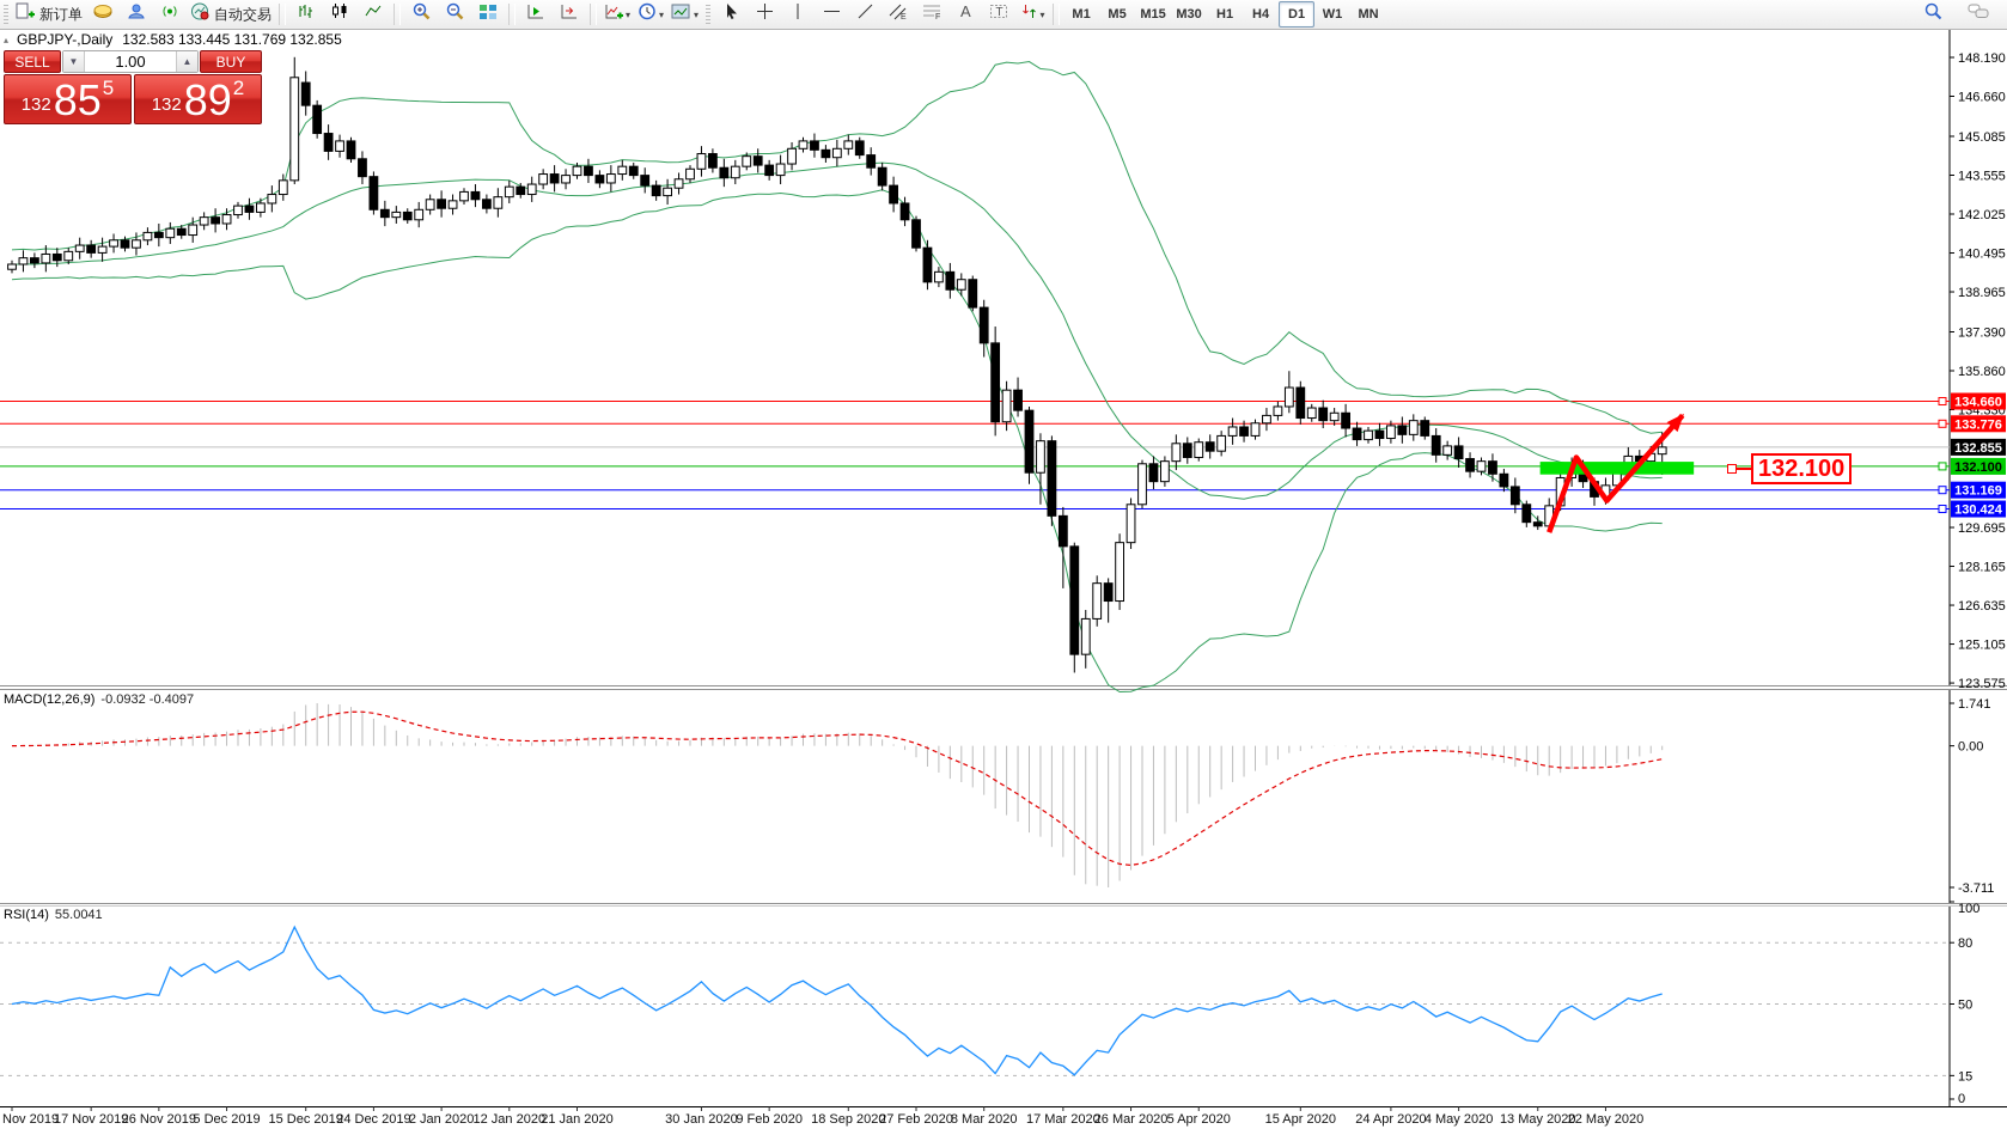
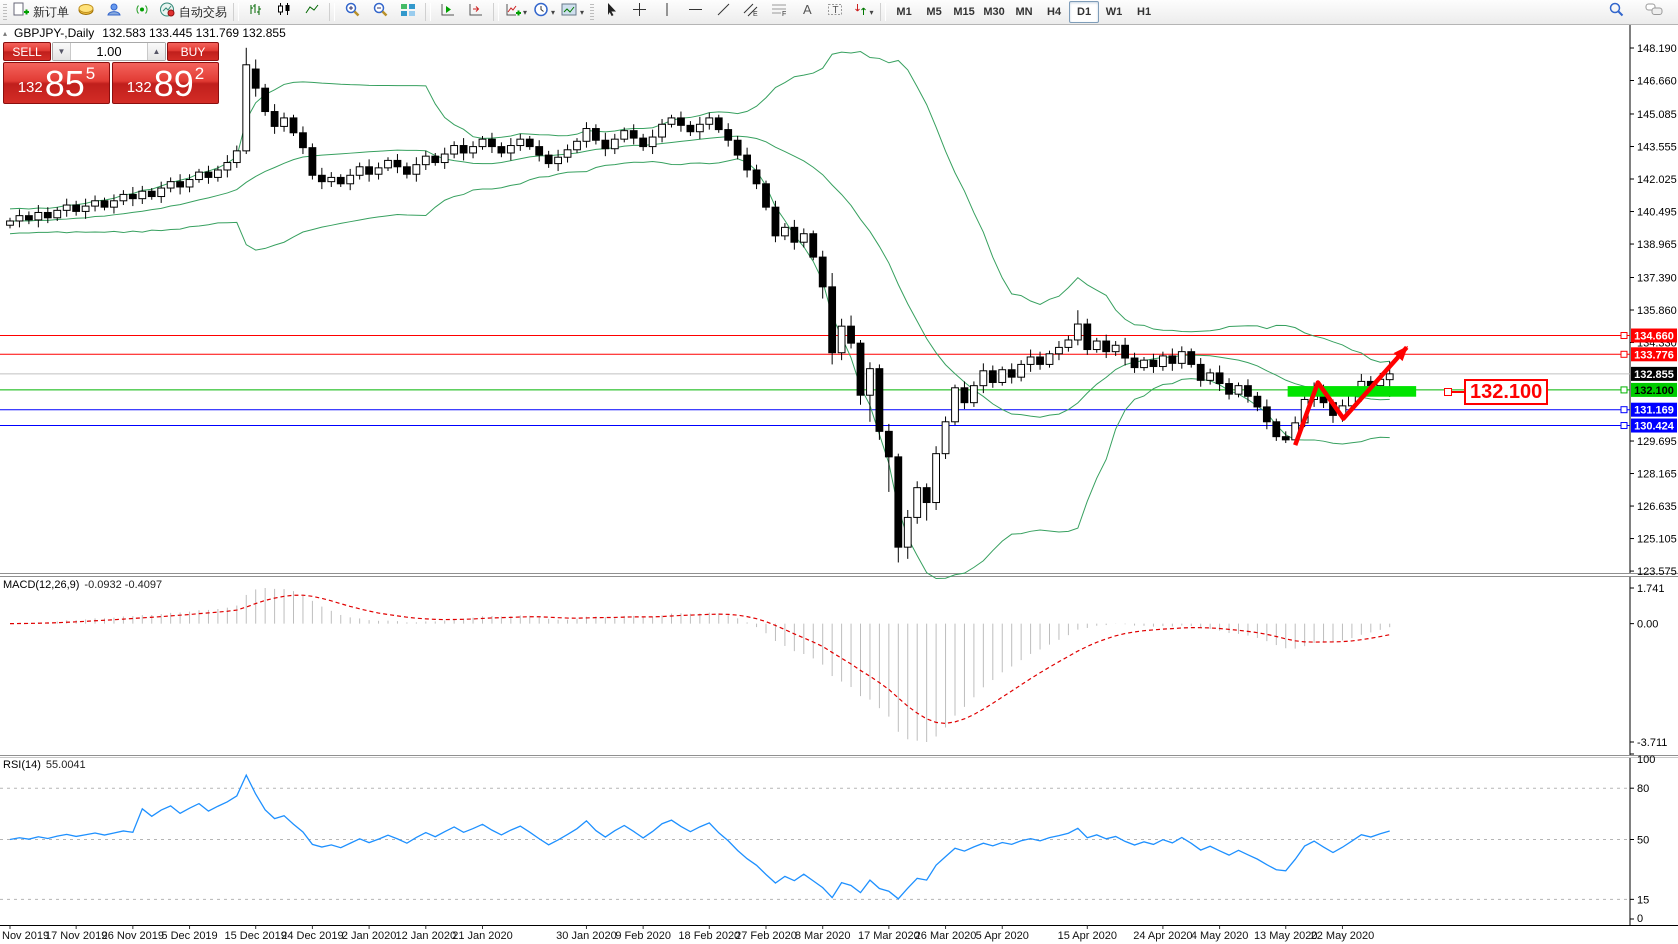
  新订单
  自动交易
  ▾
  ▾
  ▾
  A
  T
  ▾
  M1
  M5
  M15
  M30
- H1
+ MN
  H4
  D1
  W1
- MN
+ H1
  148.190
  146.660
  145.085
  143.555
  142.025
  140.495
  138.965
  137.390
  135.860
  134.330
  129.695
  128.165
  126.635
  125.105
  123.575
  134.660
  133.776
  132.855
  132.100
  131.169
  130.424
  1.741
  0.00
  -3.711
  100
  80
  50
  15
  0
  Nov 2019
  17 Nov 2019
  26 Nov 2019
  5 Dec 2019
  15 Dec 2019
  24 Dec 2019
  2 Jan 2020
  12 Jan 2020
  21 Jan 2020
  30 Jan 2020
  9 Feb 2020
- 18 Sep 2020
+ 18 Feb 2020
  27 Feb 2020
  8 Mar 2020
  17 Mar 2020
  26 Mar 2020
  5 Apr 2020
  15 Apr 2020
  24 Apr 2020
  4 May 2020
  13 May 2020
  22 May 2020
  ▴
  GBPJPY-,Daily 132.583 133.445 131.769 132.855
  SELL
  ▼
  1.00
  ▲
  BUY
  132
  85
  5
  132
  89
  2
  132.100
  MACD(12,26,9) -0.0932 -0.4097
  RSI(14) 55.0041
